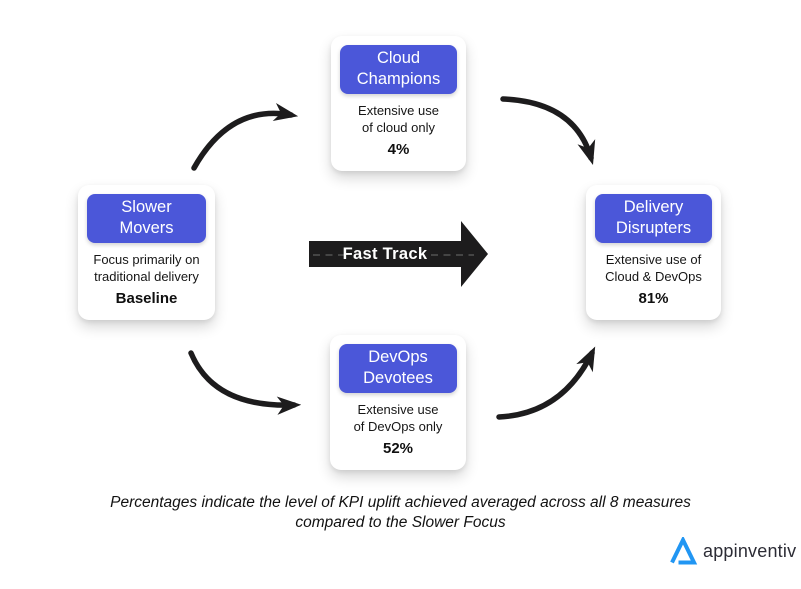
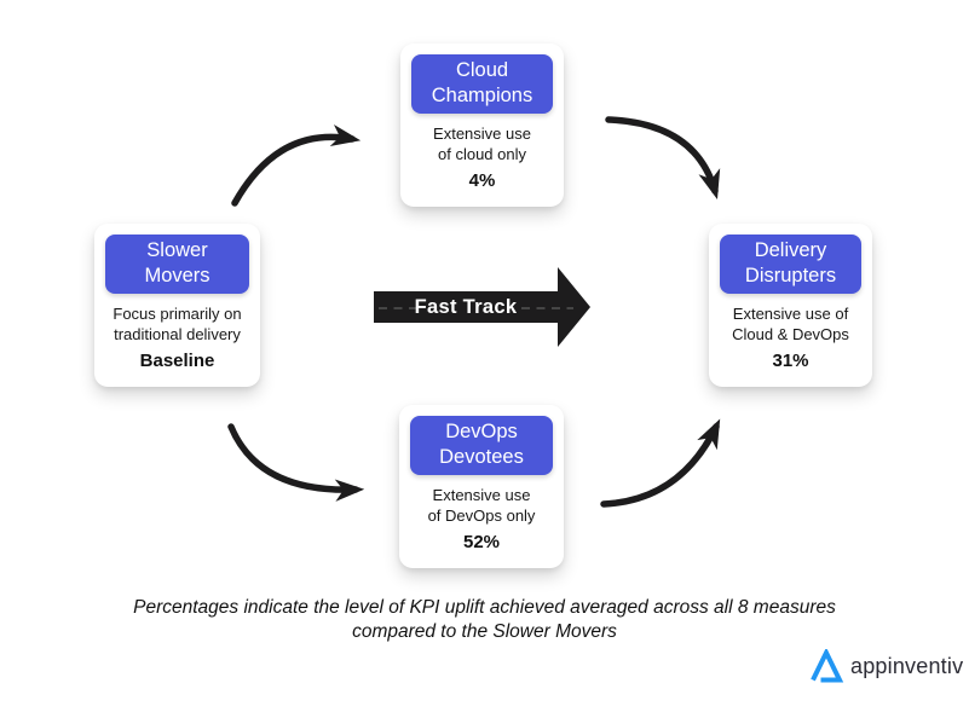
  Cloud Champions
  Extensive use
  of cloud only
  4%
  Slower Movers
  Focus primarily on
  traditional delivery
  Baseline
  Delivery Disrupters
  Extensive use of
  Cloud & DevOps
- 81%
+ 31%
  DevOps Devotees
  Extensive use
  of DevOps only
  52%
  Fast Track
  Percentages indicate the level of KPI uplift achieved averaged across all 8 measures
- compared to the Slower Focus
+ compared to the Slower Movers
  appinventiv
